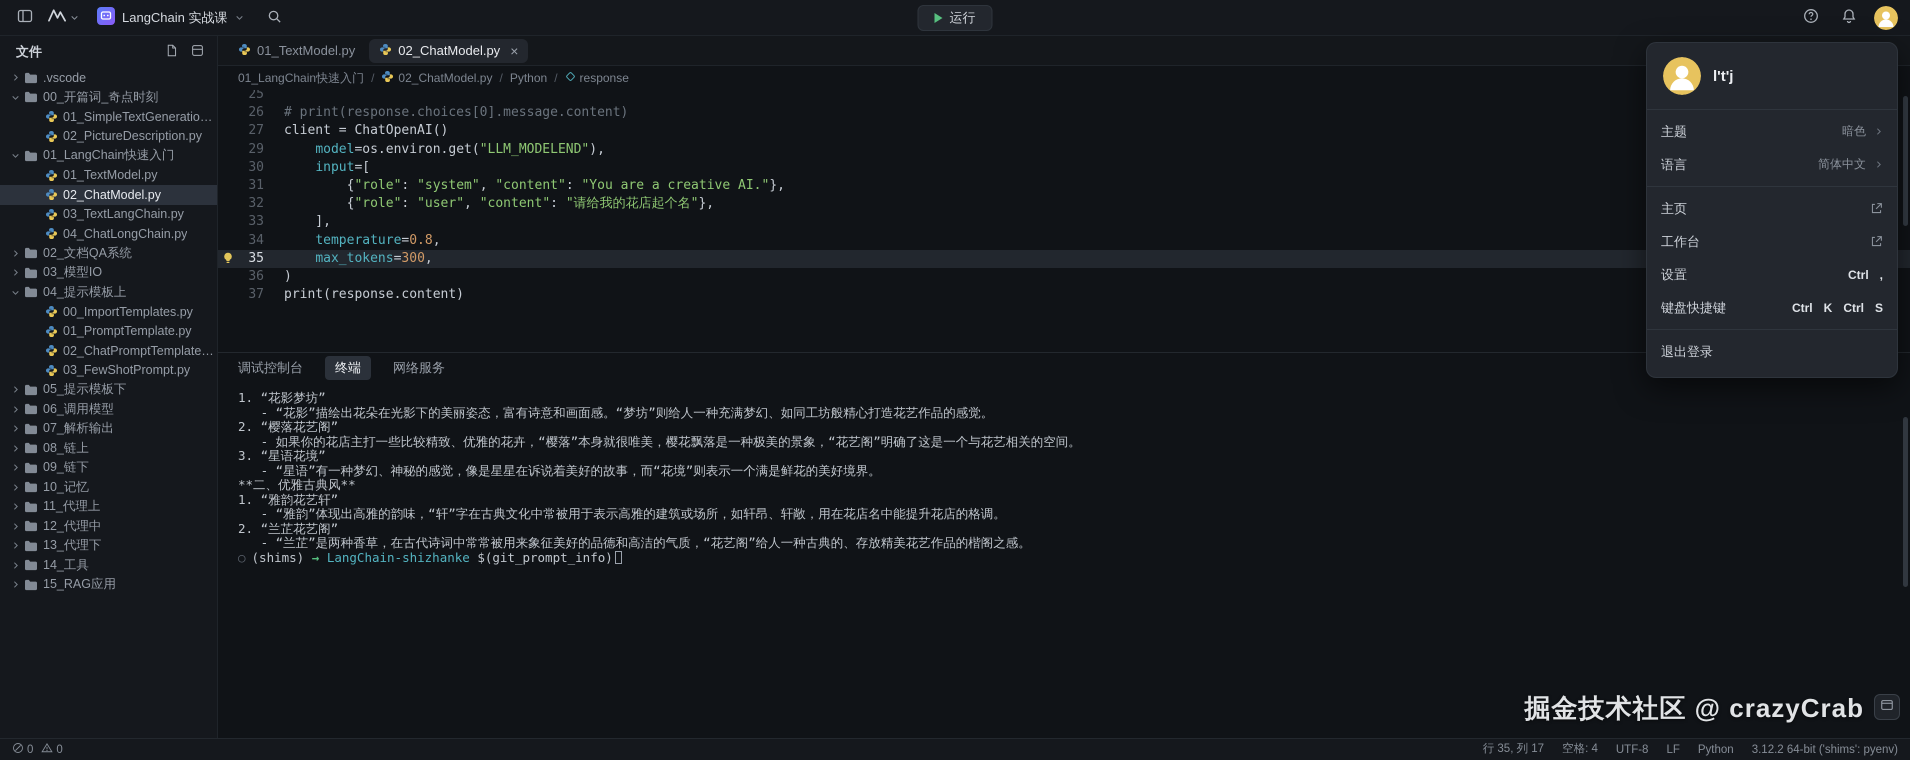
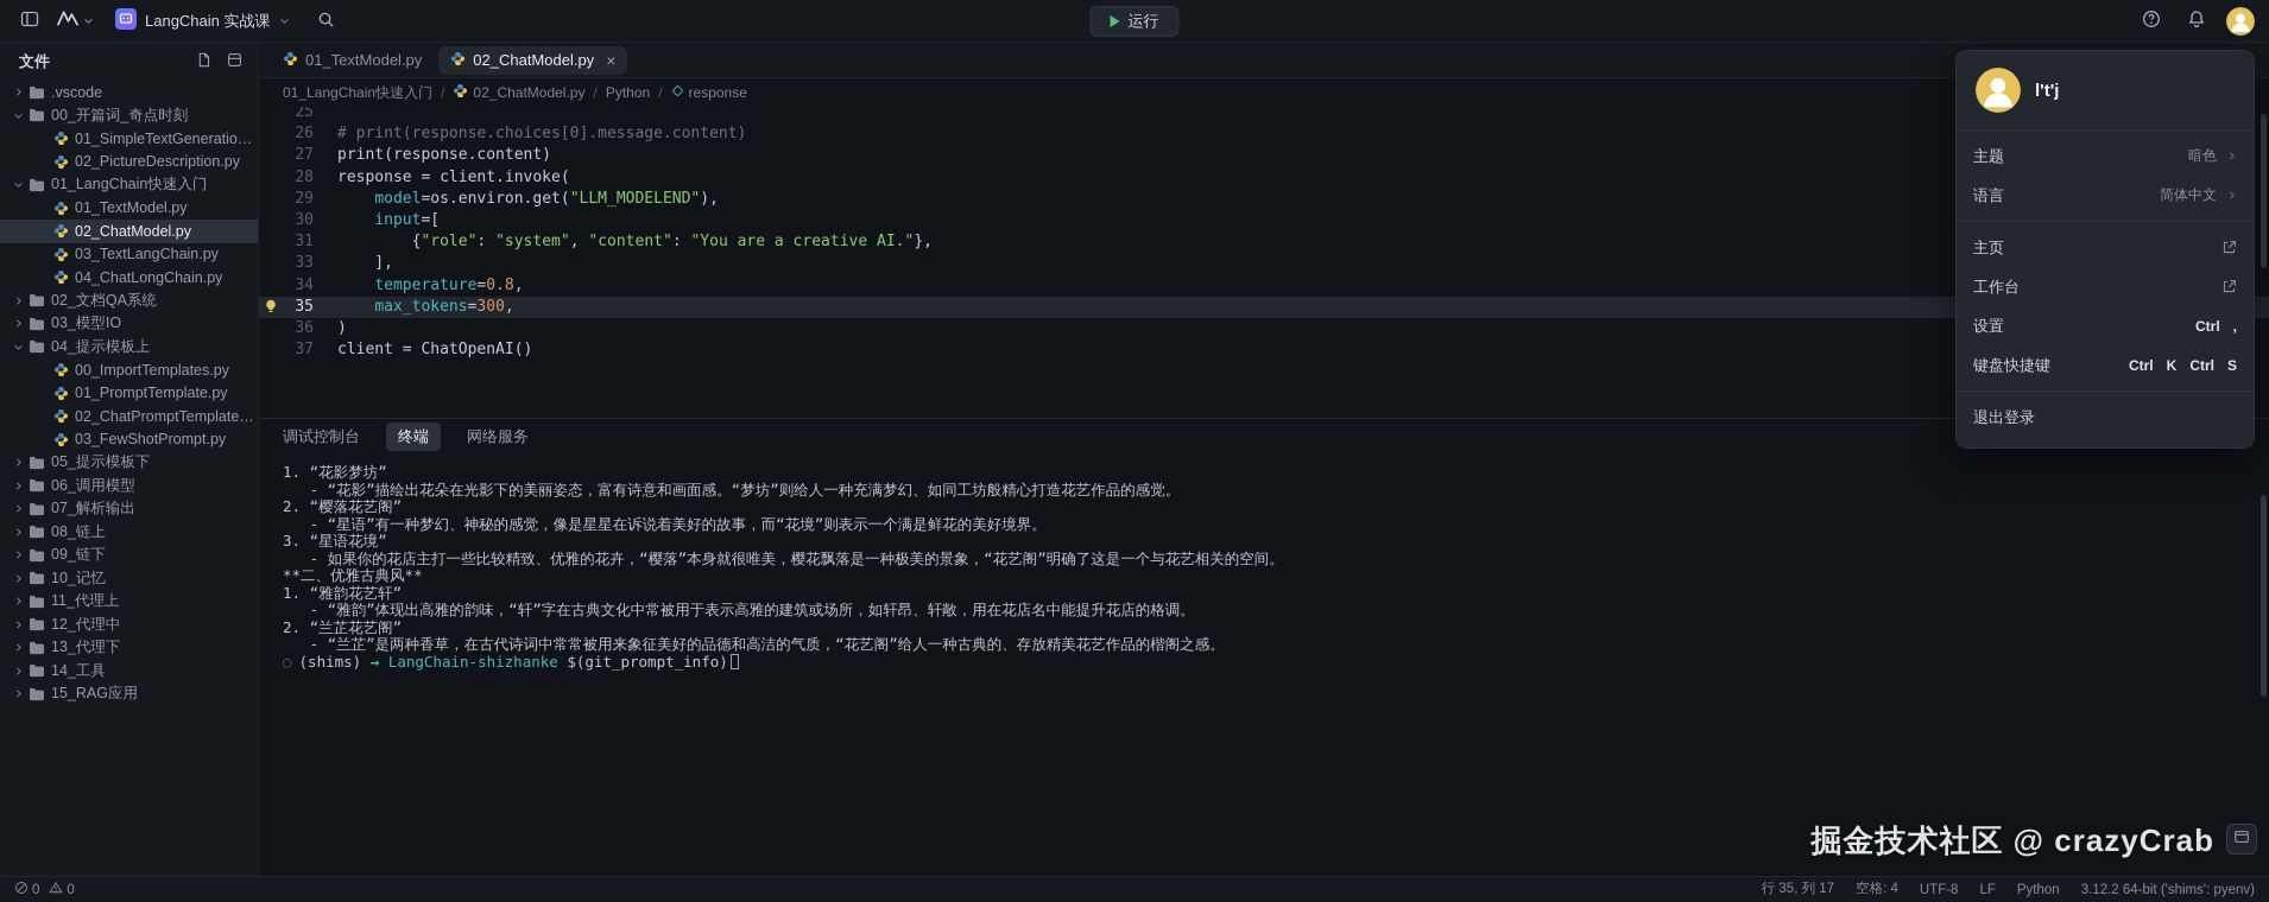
  LangChain 实战课
  运行
  文件
  .vscode
  00_开篇词_奇点时刻
  01_SimpleTextGeneration.p
  02_PictureDescription.py
  01_LangChain快速入门
  01_TextModel.py
  02_ChatModel.py
  03_TextLangChain.py
  04_ChatLongChain.py
  02_文档QA系统
  03_模型IO
  04_提示模板上
  00_ImportTemplates.py
  01_PromptTemplate.py
  02_ChatPromptTemplate.py
  03_FewShotPrompt.py
  05_提示模板下
  06_调用模型
  07_解析输出
  08_链上
  09_链下
  10_记忆
  11_代理上
  12_代理中
  13_代理下
  14_工具
  15_RAG应用
  01_TextModel.py
  02_ChatModel.py
  ×
  01_LangChain快速入门
  /
  02_ChatModel.py
  /
  Python
  /
  response
  25
  26
  # print(response.choices[0].message.content)
  27
- client = ChatOpenAI()
+ print(response.content)
+ 28
+ response = client.invoke(
  29
  model=os.environ.get("LLM_MODELEND"),
  30
  input=[
  31
  {"role": "system", "content": "You are a creative AI."},
- 32
- {"role": "user", "content": "请给我的花店起个名"},
  33
  ],
  34
  temperature=0.8,
  35
  max_tokens=300,
  36
  )
  37
- print(response.content)
+ client = ChatOpenAI()
  调试控制台
  终端
  网络服务
  1. “花影梦坊”
  - “花影”描绘出花朵在光影下的美丽姿态，富有诗意和画面感。“梦坊”则给人一种充满梦幻、如同工坊般精心打造花艺作品的感觉。
  2. “樱落花艺阁”
- - 如果你的花店主打一些比较精致、优雅的花卉，“樱落”本身就很唯美，樱花飘落是一种极美的景象，“花艺阁”明确了这是一个与花艺相关的空间。
+ - “星语”有一种梦幻、神秘的感觉，像是星星在诉说着美好的故事，而“花境”则表示一个满是鲜花的美好境界。
  3. “星语花境”
- - “星语”有一种梦幻、神秘的感觉，像是星星在诉说着美好的故事，而“花境”则表示一个满是鲜花的美好境界。
+ - 如果你的花店主打一些比较精致、优雅的花卉，“樱落”本身就很唯美，樱花飘落是一种极美的景象，“花艺阁”明确了这是一个与花艺相关的空间。
  **二、优雅古典风**
  1. “雅韵花艺轩”
  - “雅韵”体现出高雅的韵味，“轩”字在古典文化中常被用于表示高雅的建筑或场所，如轩昂、轩敞，用在花店名中能提升花店的格调。
  2. “兰芷花艺阁”
  - “兰芷”是两种香草，在古代诗词中常常被用来象征美好的品德和高洁的气质，“花艺阁”给人一种古典的、存放精美花艺作品的楷阁之感。
  ○
  (shims)
  →
  LangChain-shizhanke
  $(git_prompt_info)
  0
  0
  行 35, 列 17
  空格: 4
  UTF-8
  LF
  Python
  3.12.2 64-bit ('shims': pyenv)
  l't'j
  主题
  暗色
  语言
  简体中文
  主页
  工作台
  设置
  Ctrl
  ,
  键盘快捷键
  Ctrl
  K
  Ctrl
  S
  退出登录
  掘金技术社区 @ crazyCrab
